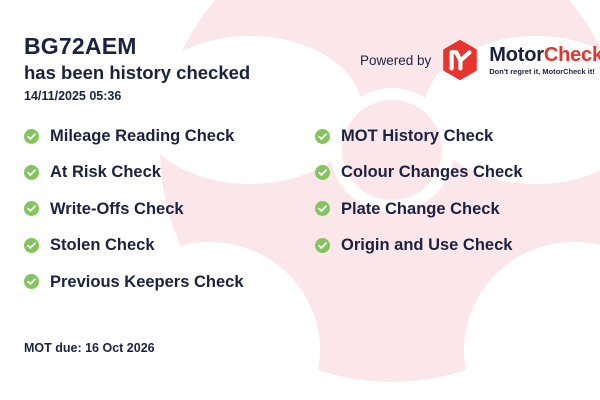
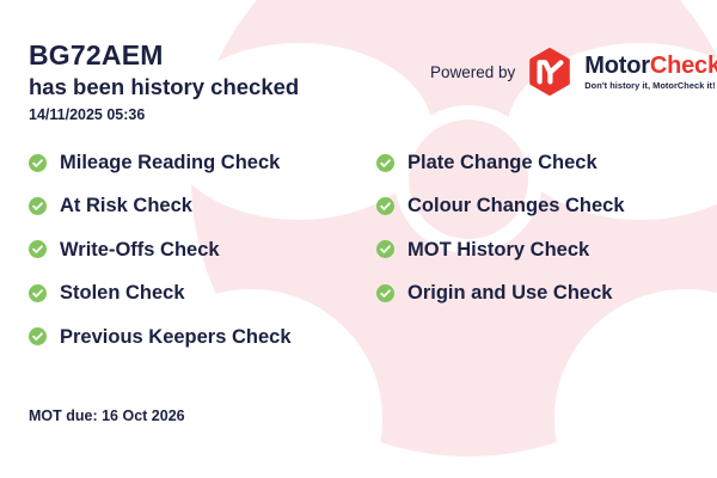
  BG72AEM
  has been history checked
  14/11/2025 05:36
  Powered by
  MotorCheck
- Don't regret it, MotorCheck it!
+ Don't history it, MotorCheck it!
  Mileage Reading Check
  At Risk Check
  Write-Offs Check
  Stolen Check
  Previous Keepers Check
- MOT History Check
+ Plate Change Check
  Colour Changes Check
- Plate Change Check
+ MOT History Check
  Origin and Use Check
  MOT due: 16 Oct 2026
